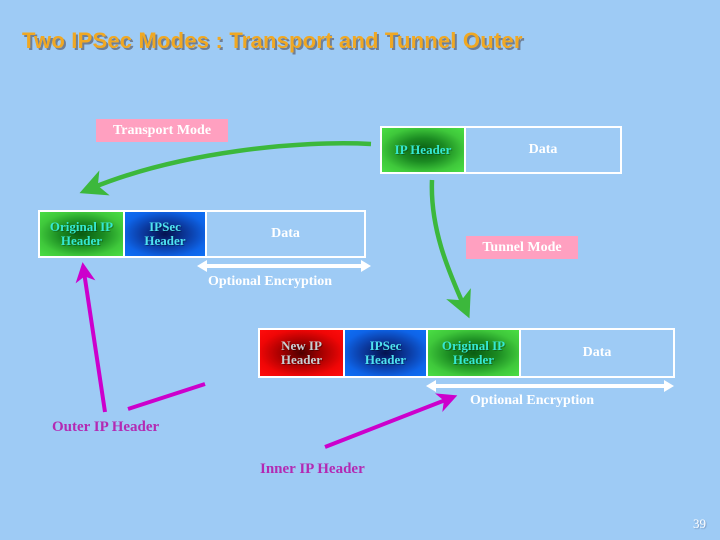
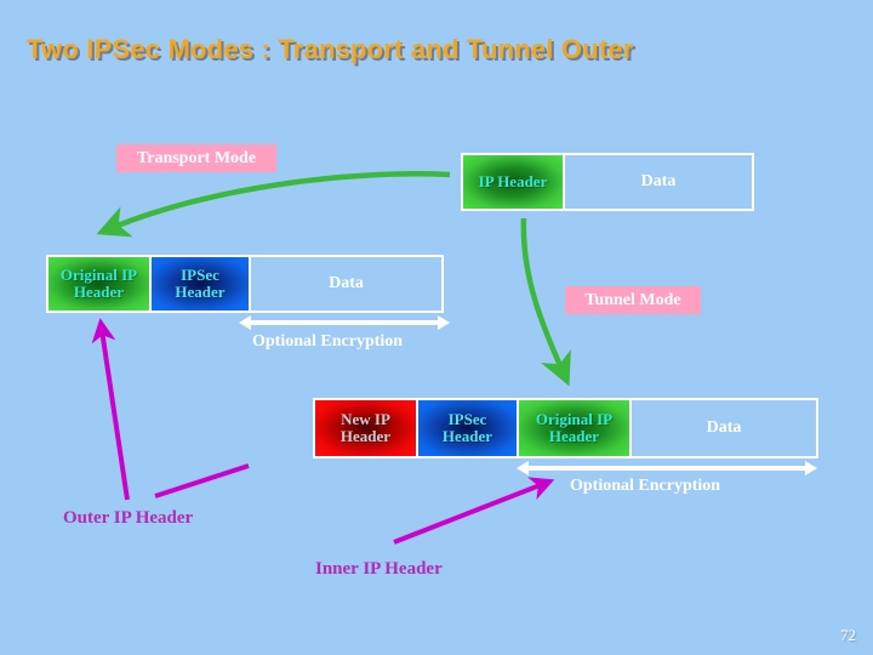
  Two IPSec Modes : Transport and Tunnel Outer
  Transport Mode
  Tunnel Mode
  IP Header
  Data
  Original IP
  Header
  IPSec
  Header
  Data
  New IP
  Header
  IPSec
  Header
  Original IP
  Header
  Data
  Optional Encryption
  Optional Encryption
  Outer IP Header
  Inner IP Header
- 39
+ 72
